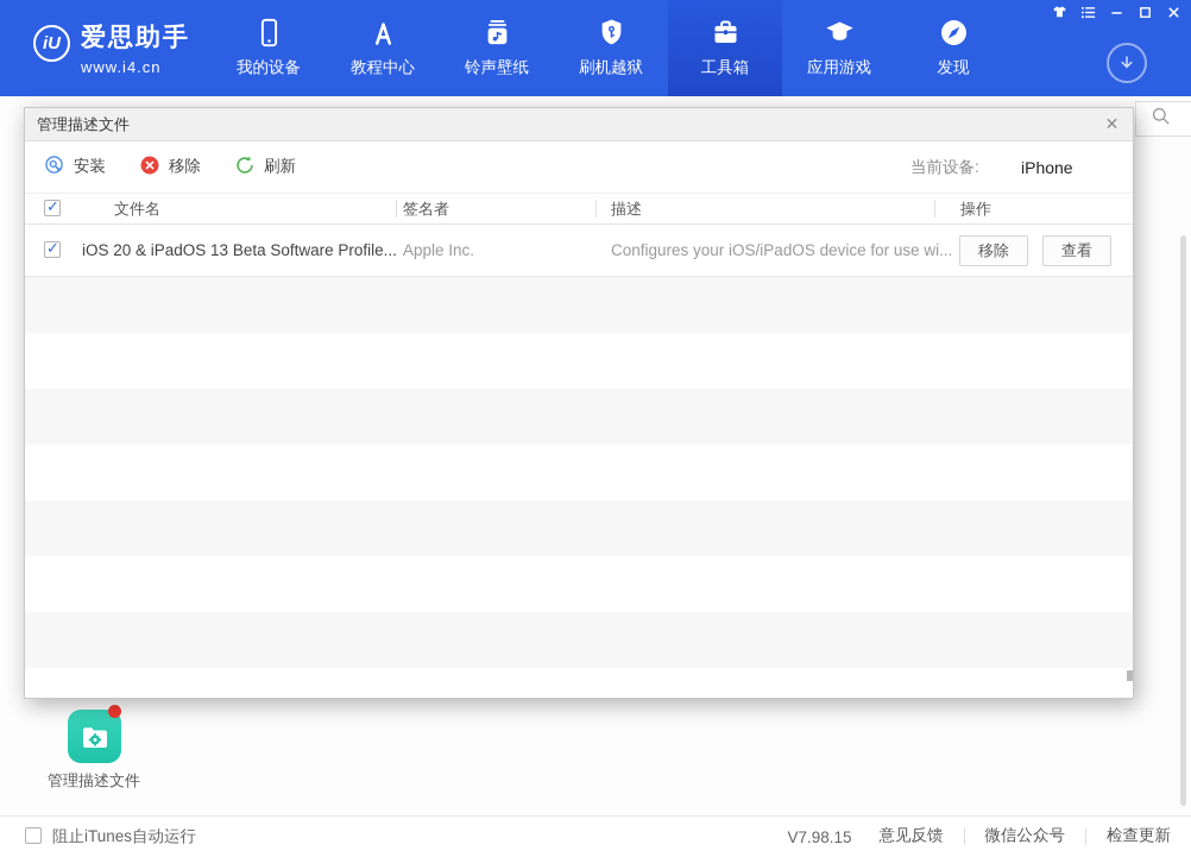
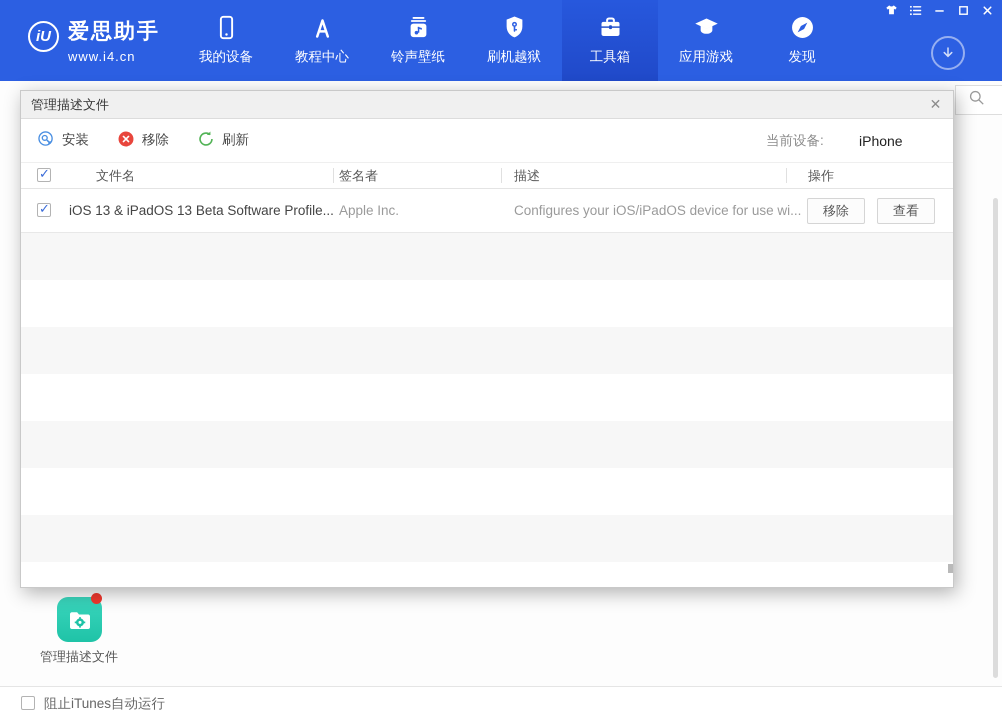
  iU
  爱思助手
  www.i4.cn
  我的设备
  教程中心
  铃声壁纸
  刷机越狱
  工具箱
  应用游戏
  发现
  管理描述文件
  管理描述文件
  ✕
  安装
  移除
  刷新
  当前设备:
  iPhone
  文件名
  签名者
  描述
  操作
- iOS 20 & iPadOS 13 Beta Software Profile...
+ iOS 13 & iPadOS 13 Beta Software Profile...
  Apple Inc.
  Configures your iOS/iPadOS device for use wi...
  移除
  查看
  阻止iTunes自动运行
- V7.98.15
- 意见反馈
- 微信公众号
- 检查更新
